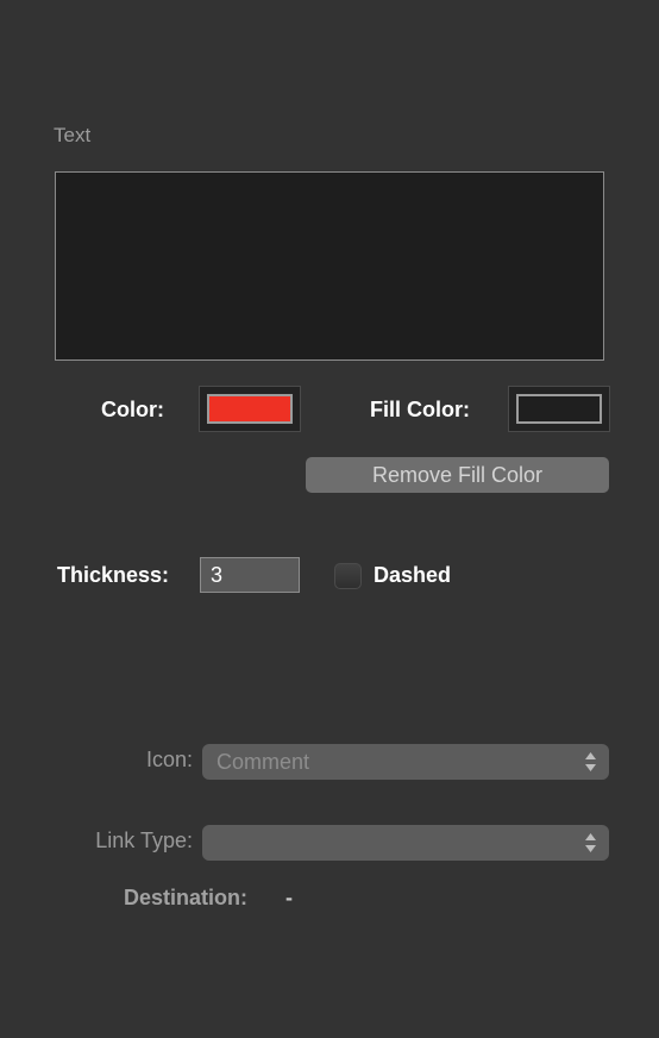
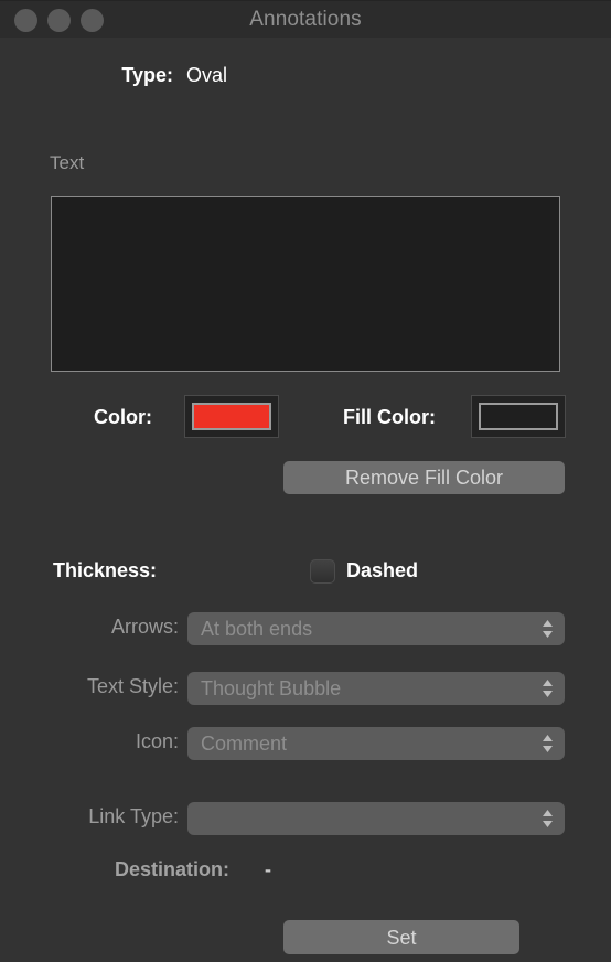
+ Annotations
+ Type:
+ Oval
  Text
  Color:
  Fill Color:
  Remove Fill Color
  Thickness:
- 3
  Dashed
+ Arrows:
+ At both ends
+ Text Style:
+ Thought Bubble
  Icon:
  Comment
  Link Type:
  Destination:
  -
+ Set
